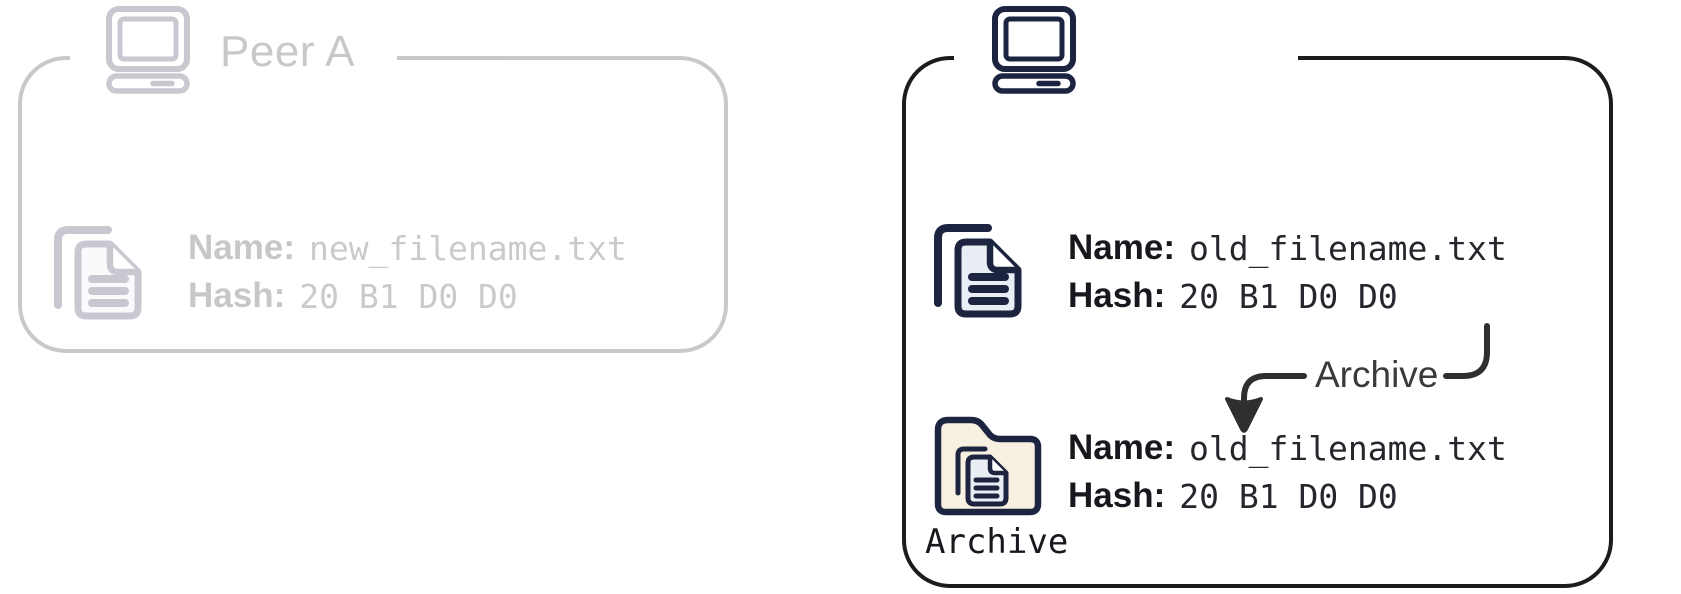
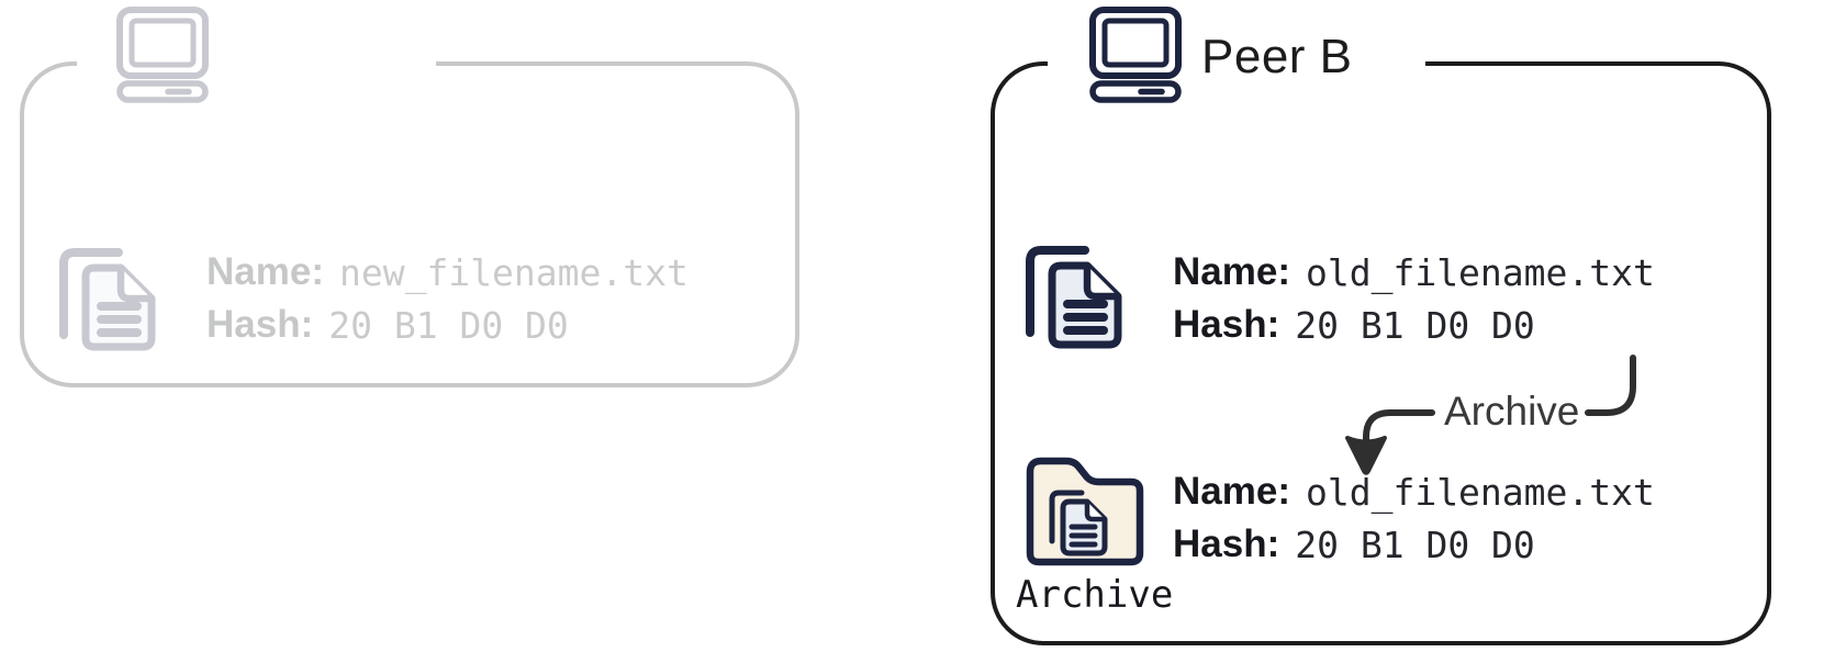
- Peer A
  Name:
  new_filename.txt
  Hash:
  20 B1 D0 D0
+ Peer B
  Name:
  old_filename.txt
  Hash:
  20 B1 D0 D0
  Archive
  Name:
  old_filename.txt
  Hash:
  20 B1 D0 D0
  Archive
